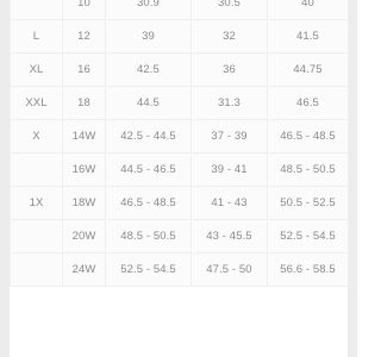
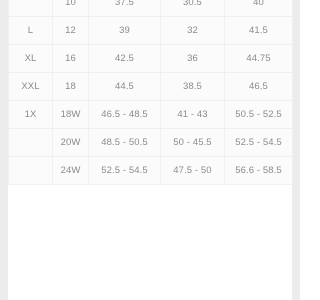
- 	10	30.9	30.5	40
+ 	10	37.5	30.5	40
  L	12	39	32	41.5
  XL	16	42.5	36	44.75
- XXL	18	44.5	31.3	46.5
+ XXL	18	44.5	38.5	46.5
- X	14W	42.5 - 44.5	37 - 39	46.5 - 48.5
- 	16W	44.5 - 46.5	39 - 41	48.5 - 50.5
  1X	18W	46.5 - 48.5	41 - 43	50.5 - 52.5
- 	20W	48.5 - 50.5	43 - 45.5	52.5 - 54.5
+ 	20W	48.5 - 50.5	50 - 45.5	52.5 - 54.5
  	24W	52.5 - 54.5	47.5 - 50	56.6 - 58.5
